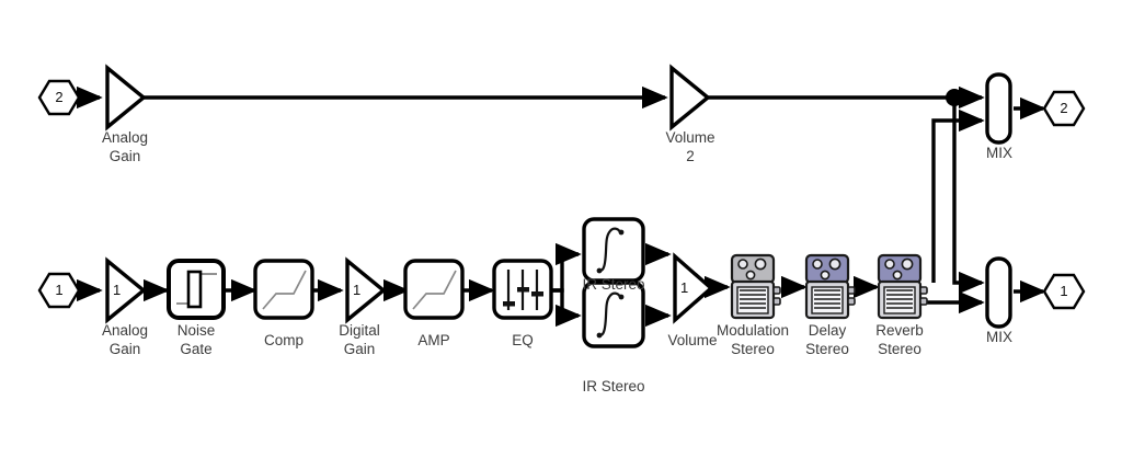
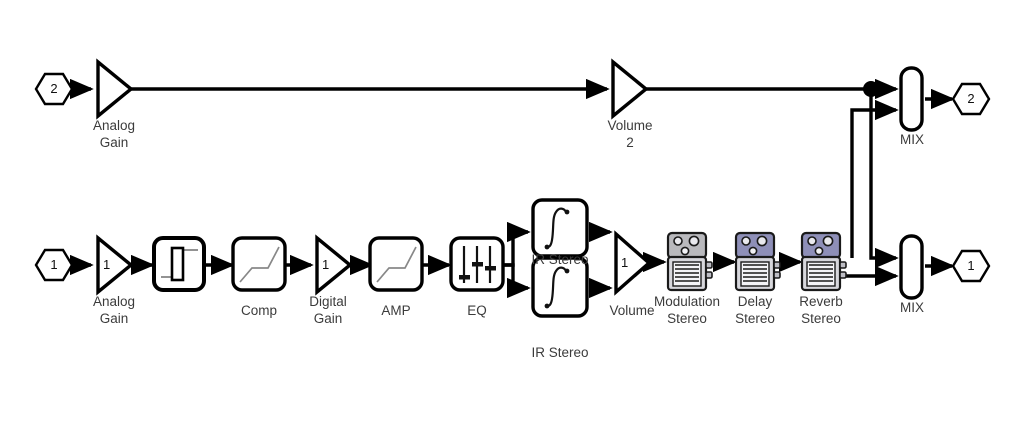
  1
  2
  1
  2
  1
  1
  1
  Analog
  Gain
  Volume
  2
  MIX
  Analog
  Gain
- Noise
- Gate
  Comp
  Digital
  Gain
  AMP
  EQ
  IR Stereo
  IR Stereo
  Volume
  Modulation
  Stereo
  Delay
  Stereo
  Reverb
  Stereo
  MIX
